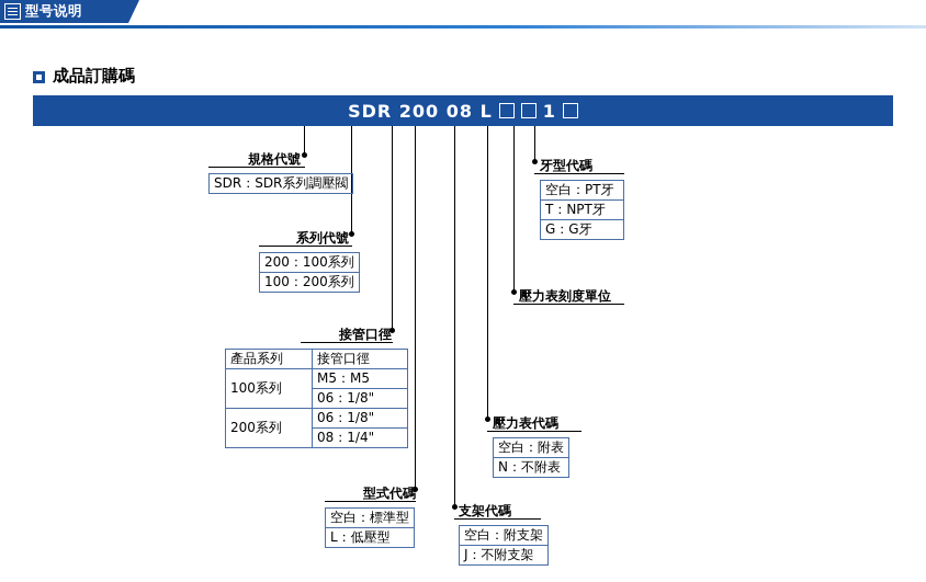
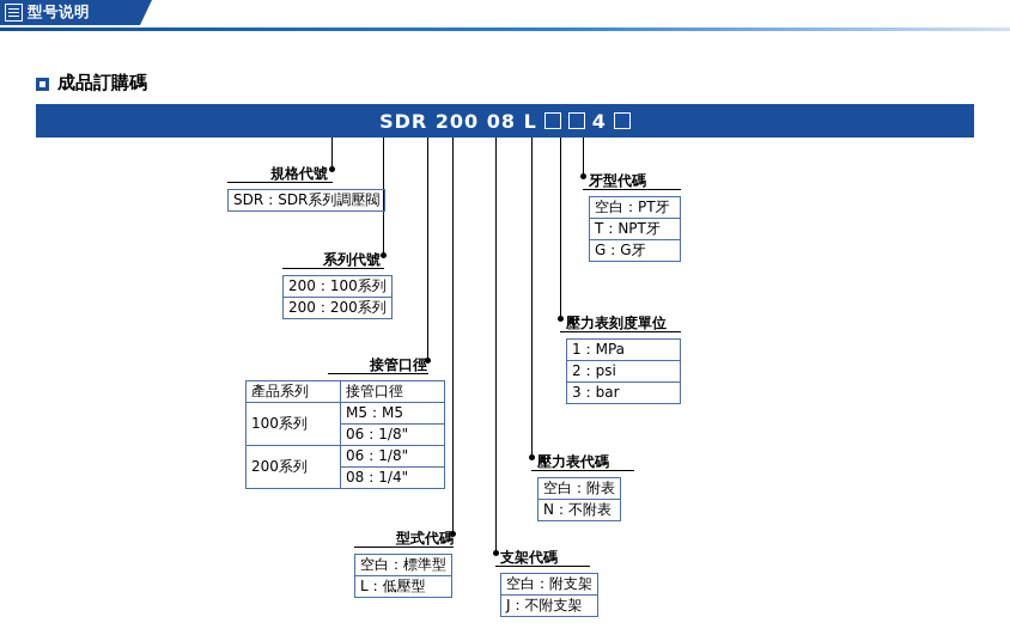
  型号说明
  成品訂購碼
  SDR 200 08 L
- 1
+ 4
  規格代號
  SDR：SDR系列調壓閥
  系列代號
  200：100系列
- 100：200系列
+ 200：200系列
  接管口徑
  產品系列	接管口徑
  100系列	M5：M5
  06：1/8"
  200系列	06：1/8"
  08：1/4"
  型式代碼
  空白：標準型
  L：低壓型
  支架代碼
  空白：附支架
  J：不附支架
  壓力表代碼
  空白：附表
  N：不附表
  壓力表刻度單位
+ 1：MPa
+ 2：psi
+ 3：bar
  牙型代碼
  空白：PT牙
  T：NPT牙
  G：G牙
